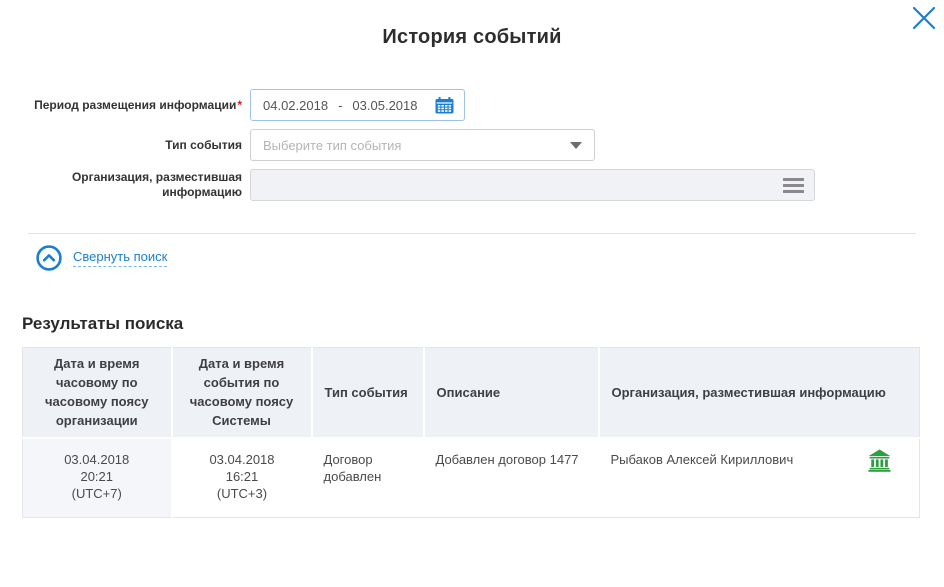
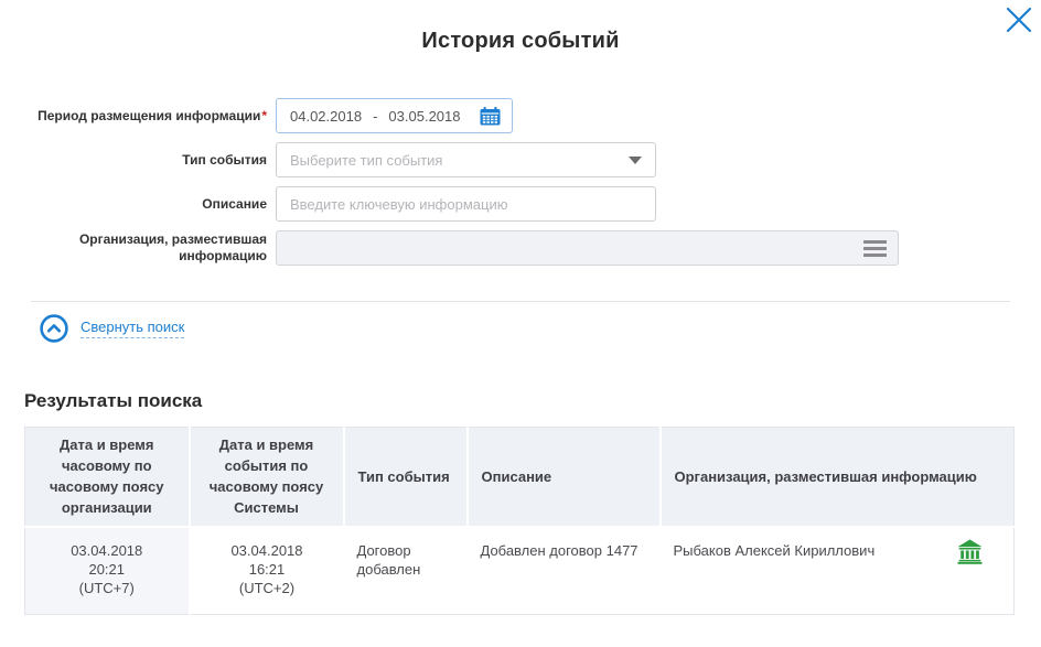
  История событий
  Период размещения информации*
  04.02.2018
  -
  03.05.2018
  Тип события
  Выберите тип события
+ Описание
+ Введите ключевую информацию
  Организация, разместившая информацию
  Свернуть поиск
  Результаты поиска
  Дата и время часовому по часовому поясу организации	Дата и время события по часовому поясу Системы	Тип события	Описание	Организация, разместившая информацию
- 03.04.2018 20:21 (UTC+7)	03.04.2018 16:21 (UTC+3)	Договор добавлен	Добавлен договор 1477	Рыбаков Алексей Кириллович
+ 03.04.2018 20:21 (UTC+7)	03.04.2018 16:21 (UTC+2)	Договор добавлен	Добавлен договор 1477	Рыбаков Алексей Кириллович
